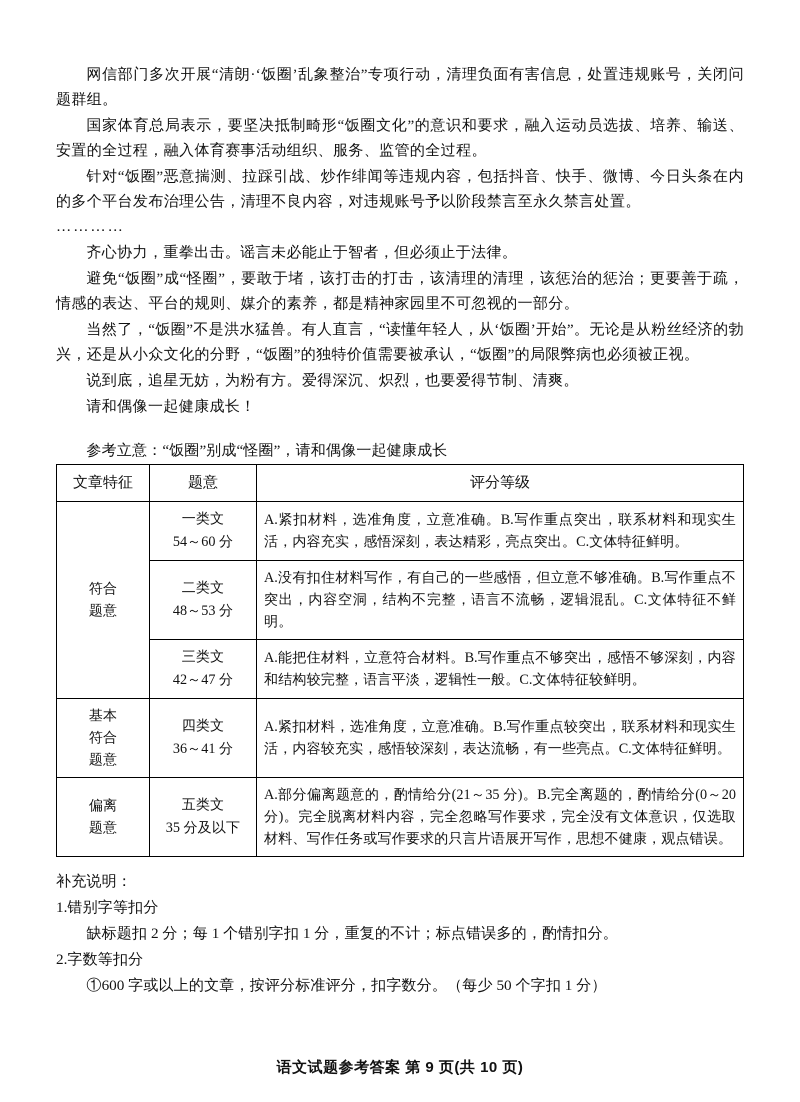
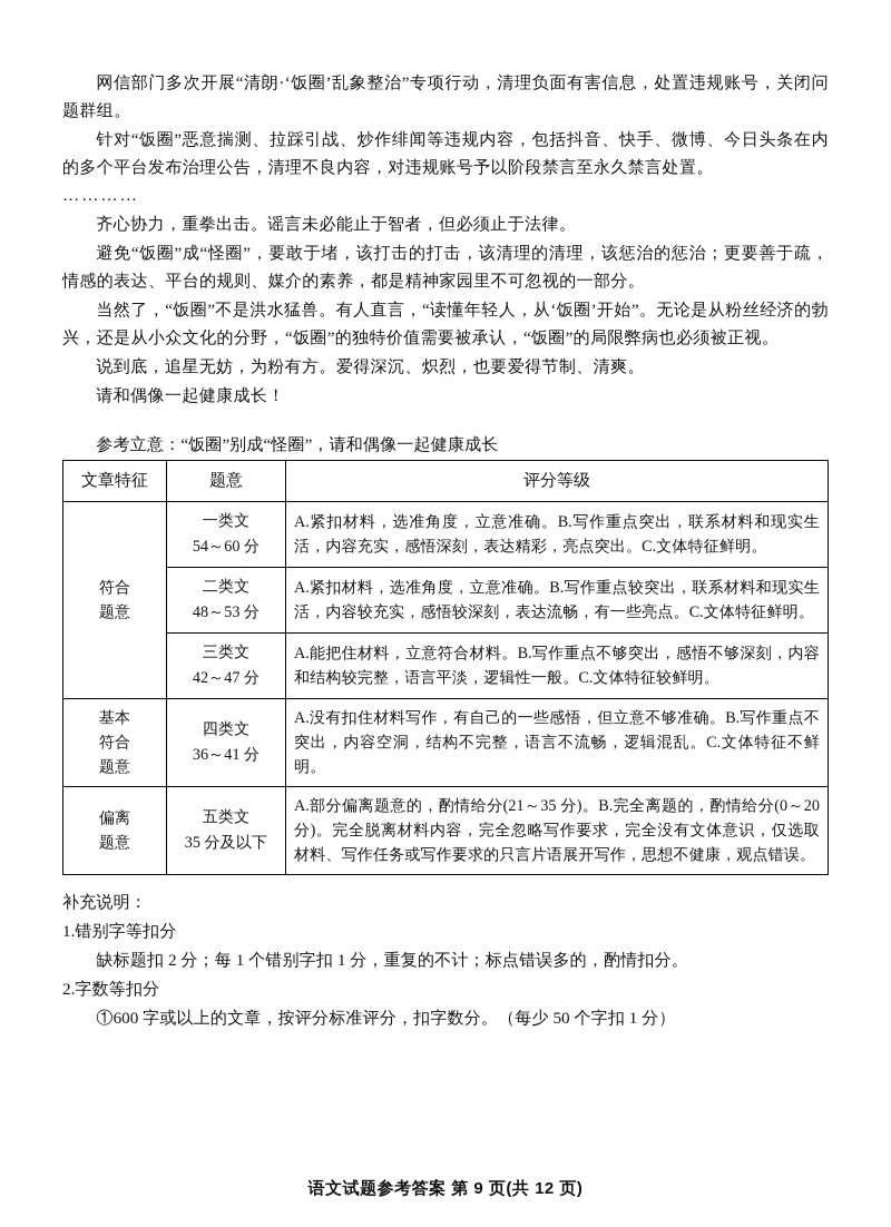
  网信部门多次开展“清朗·‘饭圈’乱象整治”专项行动，清理负面有害信息，处置违规账号，关闭问题群组。
- 国家体育总局表示，要坚决抵制畸形“饭圈文化”的意识和要求，融入运动员选拔、培养、输送、安置的全过程，融入体育赛事活动组织、服务、监管的全过程。
  针对“饭圈”恶意揣测、拉踩引战、炒作绯闻等违规内容，包括抖音、快手、微博、今日头条在内的多个平台发布治理公告，清理不良内容，对违规账号予以阶段禁言至永久禁言处置。
  …………
  齐心协力，重拳出击。谣言未必能止于智者，但必须止于法律。
  避免“饭圈”成“怪圈”，要敢于堵，该打击的打击，该清理的清理，该惩治的惩治；更要善于疏，情感的表达、平台的规则、媒介的素养，都是精神家园里不可忽视的一部分。
  当然了，“饭圈”不是洪水猛兽。有人直言，“读懂年轻人，从‘饭圈’开始”。无论是从粉丝经济的勃兴，还是从小众文化的分野，“饭圈”的独特价值需要被承认，“饭圈”的局限弊病也必须被正视。
  说到底，追星无妨，为粉有方。爱得深沉、炽烈，也要爱得节制、清爽。
  请和偶像一起健康成长！
  参考立意：“饭圈”别成“怪圈”，请和偶像一起健康成长
  文章特征	题意	评分等级
  符合 题意	一类文 54～60 分	A.紧扣材料，选准角度，立意准确。B.写作重点突出，联系材料和现实生活，内容充实，感悟深刻，表达精彩，亮点突出。C.文体特征鲜明。
- 二类文 48～53 分	A.没有扣住材料写作，有自己的一些感悟，但立意不够准确。B.写作重点不突出，内容空洞，结构不完整，语言不流畅，逻辑混乱。C.文体特征不鲜明。
+ 二类文 48～53 分	A.紧扣材料，选准角度，立意准确。B.写作重点较突出，联系材料和现实生活，内容较充实，感悟较深刻，表达流畅，有一些亮点。C.文体特征鲜明。
  三类文 42～47 分	A.能把住材料，立意符合材料。B.写作重点不够突出，感悟不够深刻，内容和结构较完整，语言平淡，逻辑性一般。C.文体特征较鲜明。
- 基本 符合 题意	四类文 36～41 分	A.紧扣材料，选准角度，立意准确。B.写作重点较突出，联系材料和现实生活，内容较充实，感悟较深刻，表达流畅，有一些亮点。C.文体特征鲜明。
+ 基本 符合 题意	四类文 36～41 分	A.没有扣住材料写作，有自己的一些感悟，但立意不够准确。B.写作重点不突出，内容空洞，结构不完整，语言不流畅，逻辑混乱。C.文体特征不鲜明。
  偏离 题意	五类文 35 分及以下	A.部分偏离题意的，酌情给分(21～35 分)。B.完全离题的，酌情给分(0～20 分)。完全脱离材料内容，完全忽略写作要求，完全没有文体意识，仅选取材料、写作任务或写作要求的只言片语展开写作，思想不健康，观点错误。
  补充说明：
  1.错别字等扣分
  缺标题扣 2 分；每 1 个错别字扣 1 分，重复的不计；标点错误多的，酌情扣分。
  2.字数等扣分
  ①600 字或以上的文章，按评分标准评分，扣字数分。（每少 50 个字扣 1 分）
- 语文试题参考答案 第 9 页(共 10 页)
+ 语文试题参考答案 第 9 页(共 12 页)
